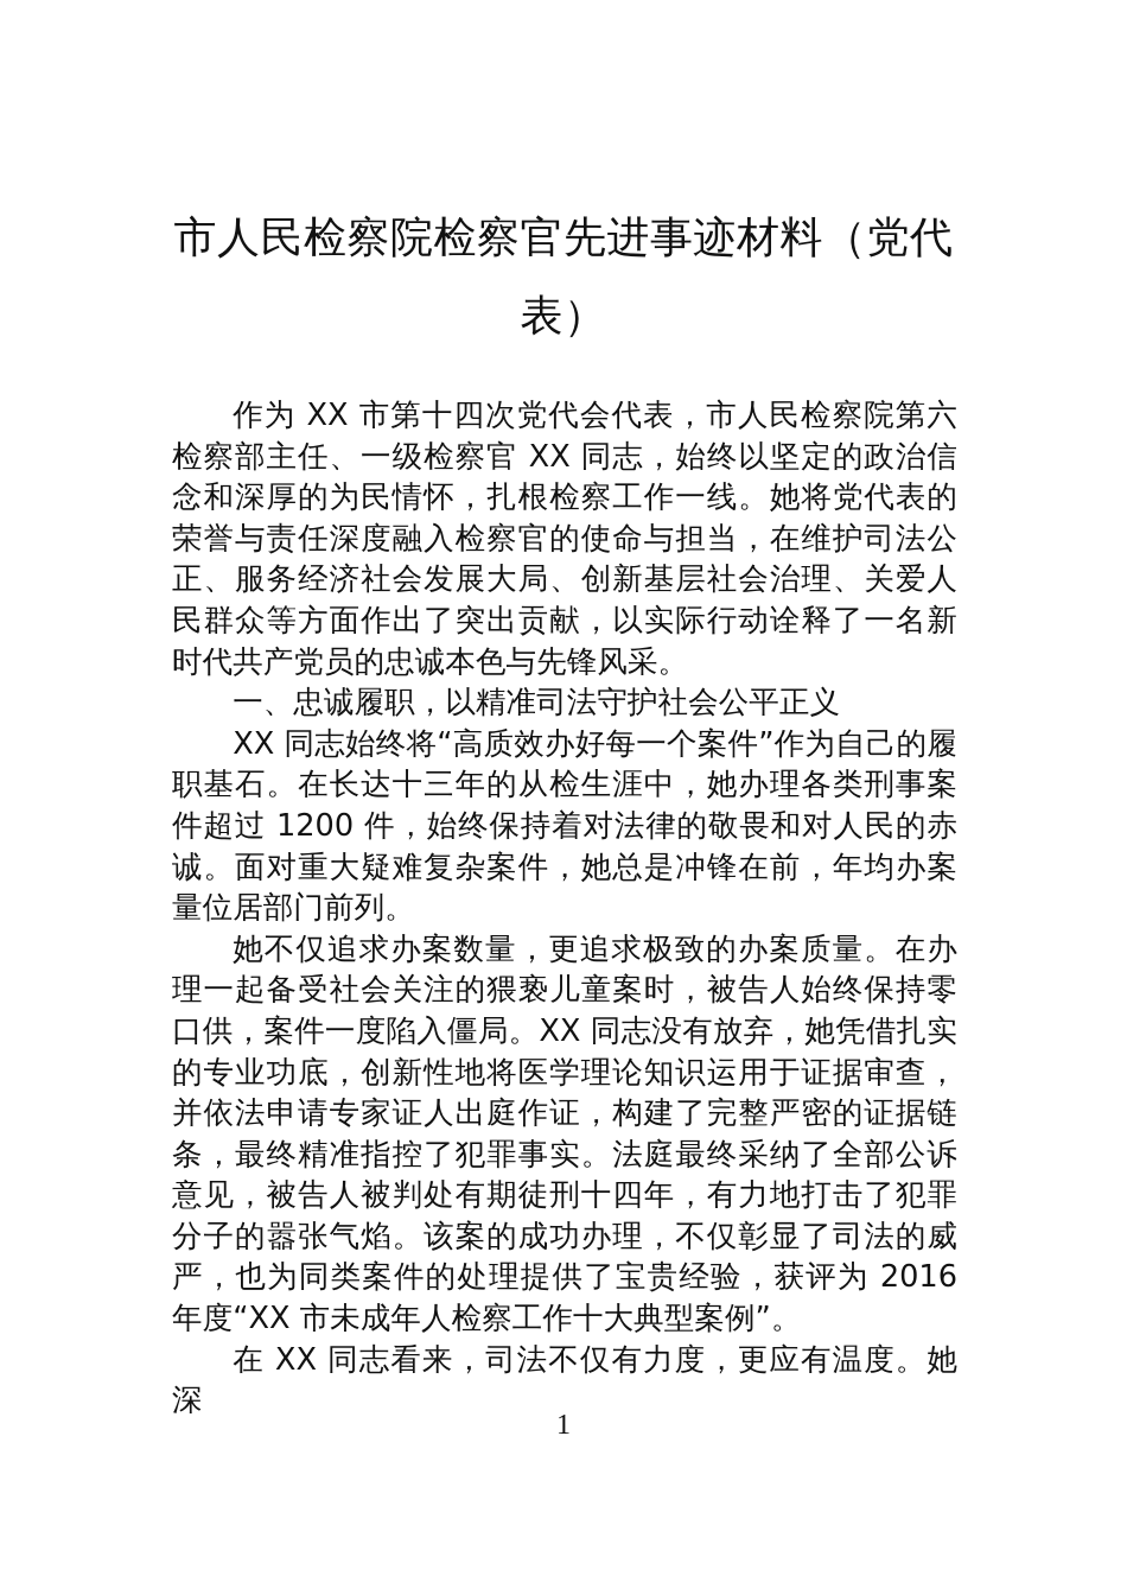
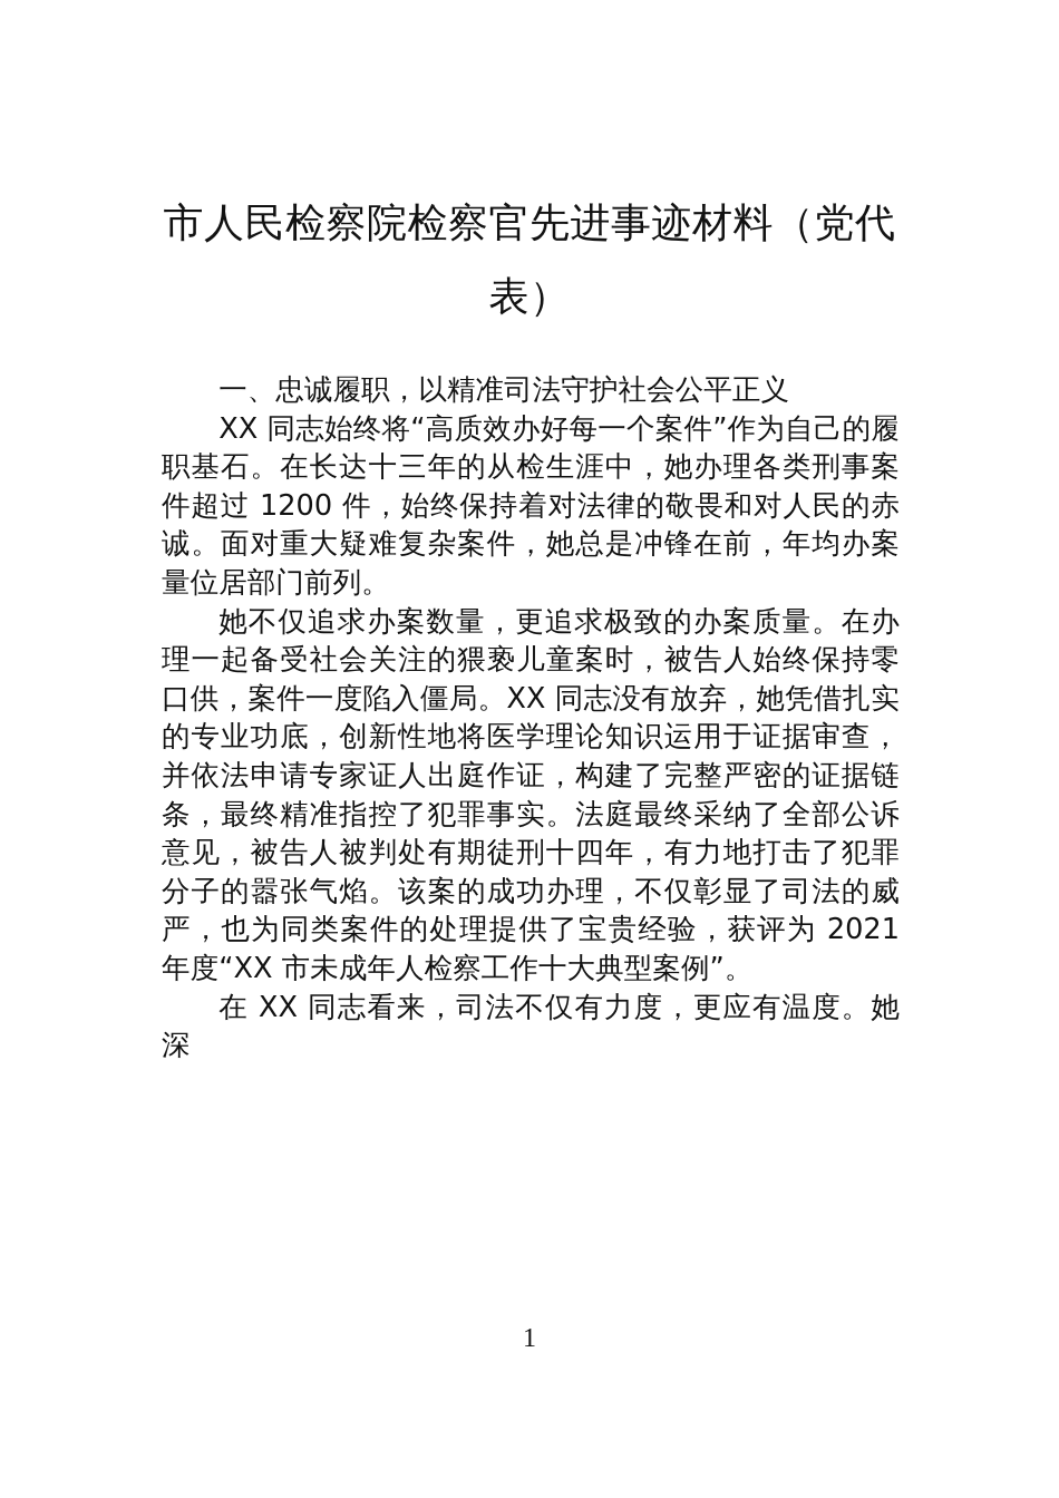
  市人民检察院检察官先进事迹材料（党代表）
- 作为 XX 市第十四次党代会代表，市人民检察院第六检察部主任、一级检察官 XX 同志，始终以坚定的政治信念和深厚的为民情怀，扎根检察工作一线。她将党代表的荣誉与责任深度融入检察官的使命与担当，在维护司法公正、服务经济社会发展大局、创新基层社会治理、关爱人民群众等方面作出了突出贡献，以实际行动诠释了一名新时代共产党员的忠诚本色与先锋风采。
  一、忠诚履职，以精准司法守护社会公平正义
  XX 同志始终将“高质效办好每一个案件”作为自己的履职基石。在长达十三年的从检生涯中，她办理各类刑事案件超过 1200 件，始终保持着对法律的敬畏和对人民的赤诚。面对重大疑难复杂案件，她总是冲锋在前，年均办案量位居部门前列。
- 她不仅追求办案数量，更追求极致的办案质量。在办理一起备受社会关注的猥亵儿童案时，被告人始终保持零口供，案件一度陷入僵局。XX 同志没有放弃，她凭借扎实的专业功底，创新性地将医学理论知识运用于证据审查，并依法申请专家证人出庭作证，构建了完整严密的证据链条，最终精准指控了犯罪事实。法庭最终采纳了全部公诉意见，被告人被判处有期徒刑十四年，有力地打击了犯罪分子的嚣张气焰。该案的成功办理，不仅彰显了司法的威严，也为同类案件的处理提供了宝贵经验，获评为 2016 年度“XX 市未成年人检察工作十大典型案例”。
+ 她不仅追求办案数量，更追求极致的办案质量。在办理一起备受社会关注的猥亵儿童案时，被告人始终保持零口供，案件一度陷入僵局。XX 同志没有放弃，她凭借扎实的专业功底，创新性地将医学理论知识运用于证据审查，并依法申请专家证人出庭作证，构建了完整严密的证据链条，最终精准指控了犯罪事实。法庭最终采纳了全部公诉意见，被告人被判处有期徒刑十四年，有力地打击了犯罪分子的嚣张气焰。该案的成功办理，不仅彰显了司法的威严，也为同类案件的处理提供了宝贵经验，获评为 2021 年度“XX 市未成年人检察工作十大典型案例”。
  在 XX 同志看来，司法不仅有力度，更应有温度。她深
  1
